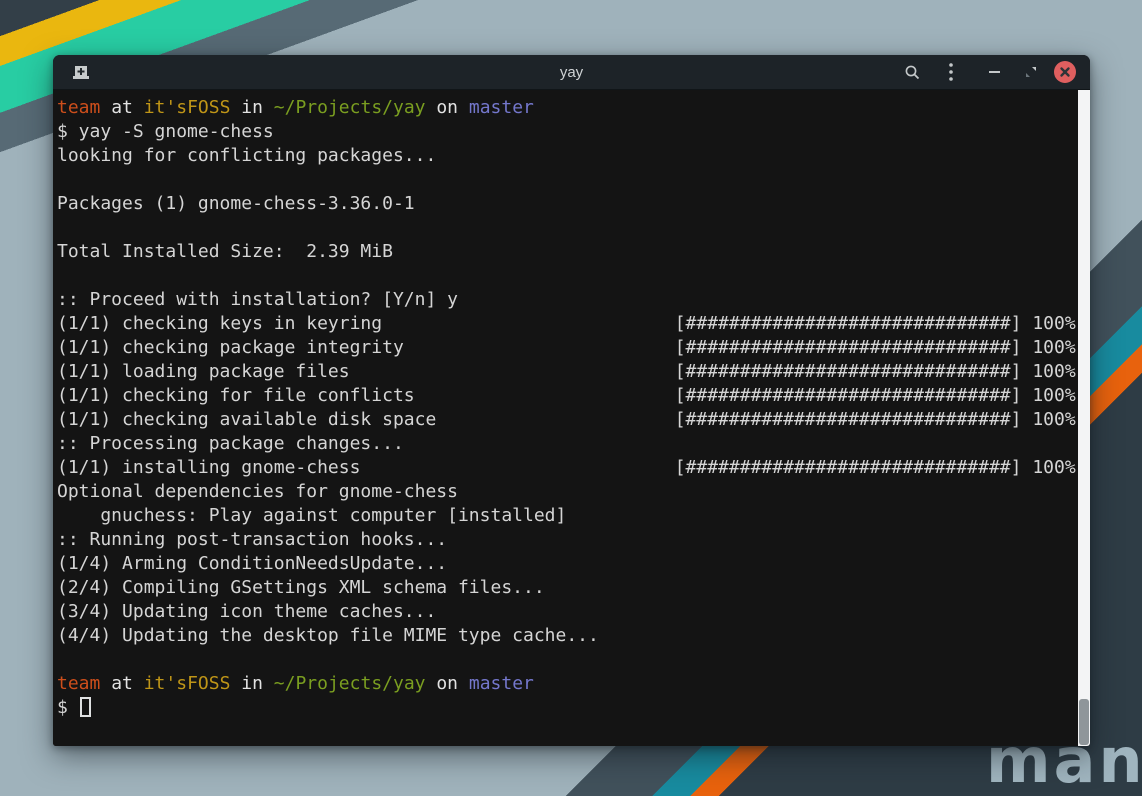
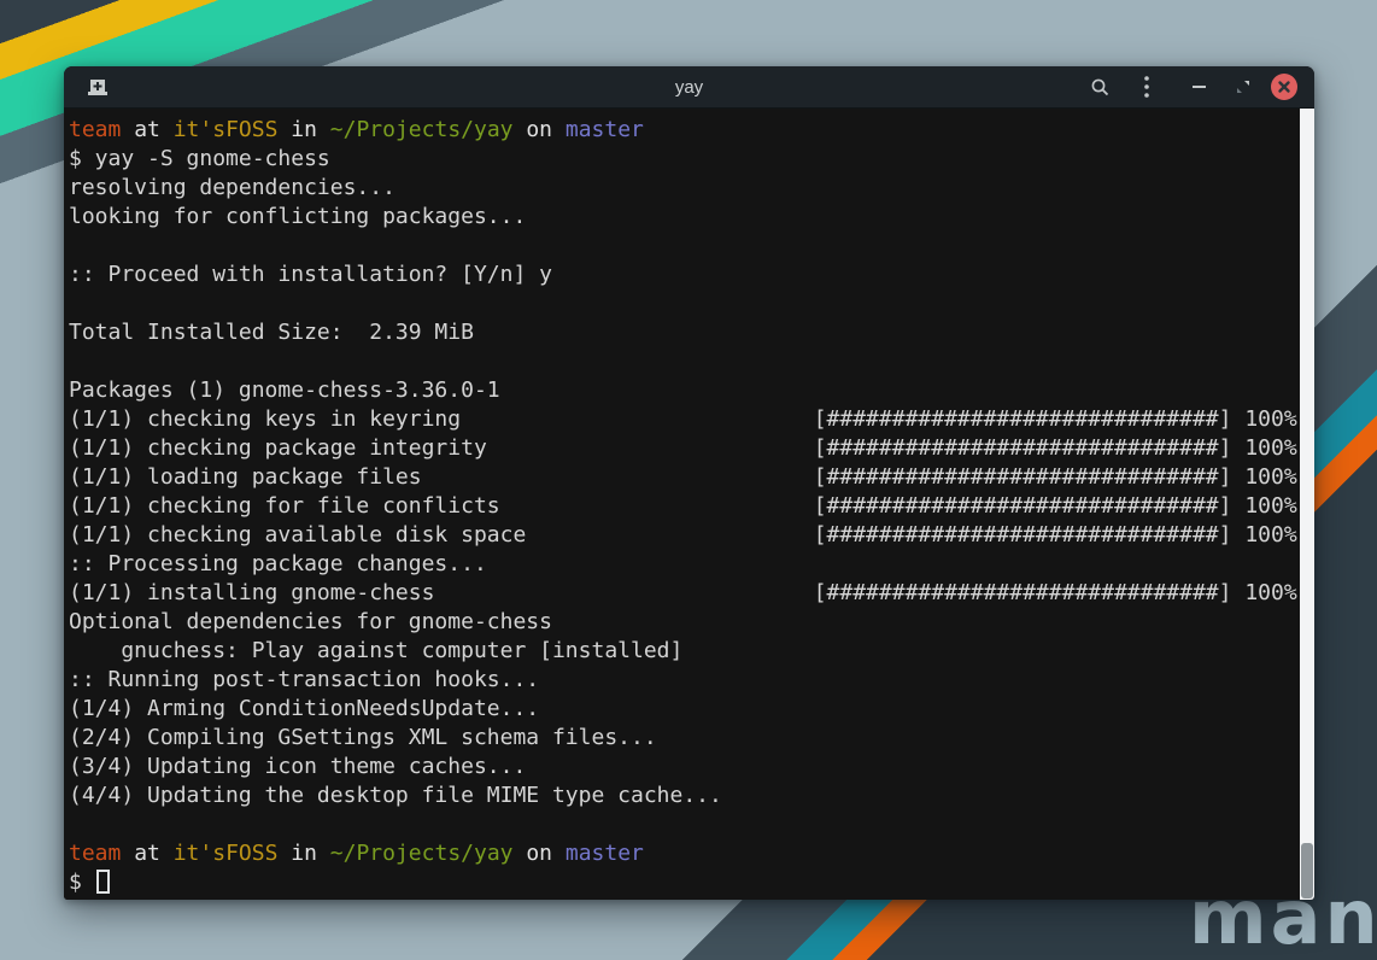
  man
  yay
  team at it'sFOSS in ~/Projects/yay on master
  $ yay -S gnome-chess
+ resolving dependencies...
  looking for conflicting packages...
- Packages (1) gnome-chess-3.36.0-1
+ :: Proceed with installation? [Y/n] y
  Total Installed Size: 2.39 MiB
- :: Proceed with installation? [Y/n] y
+ Packages (1) gnome-chess-3.36.0-1
  (1/1) checking keys in keyring [##############################] 100%
  (1/1) checking package integrity [##############################] 100%
  (1/1) loading package files [##############################] 100%
  (1/1) checking for file conflicts [##############################] 100%
  (1/1) checking available disk space [##############################] 100%
  :: Processing package changes...
  (1/1) installing gnome-chess [##############################] 100%
  Optional dependencies for gnome-chess
  gnuchess: Play against computer [installed]
  :: Running post-transaction hooks...
  (1/4) Arming ConditionNeedsUpdate...
  (2/4) Compiling GSettings XML schema files...
  (3/4) Updating icon theme caches...
  (4/4) Updating the desktop file MIME type cache...
  team at it'sFOSS in ~/Projects/yay on master
  $
